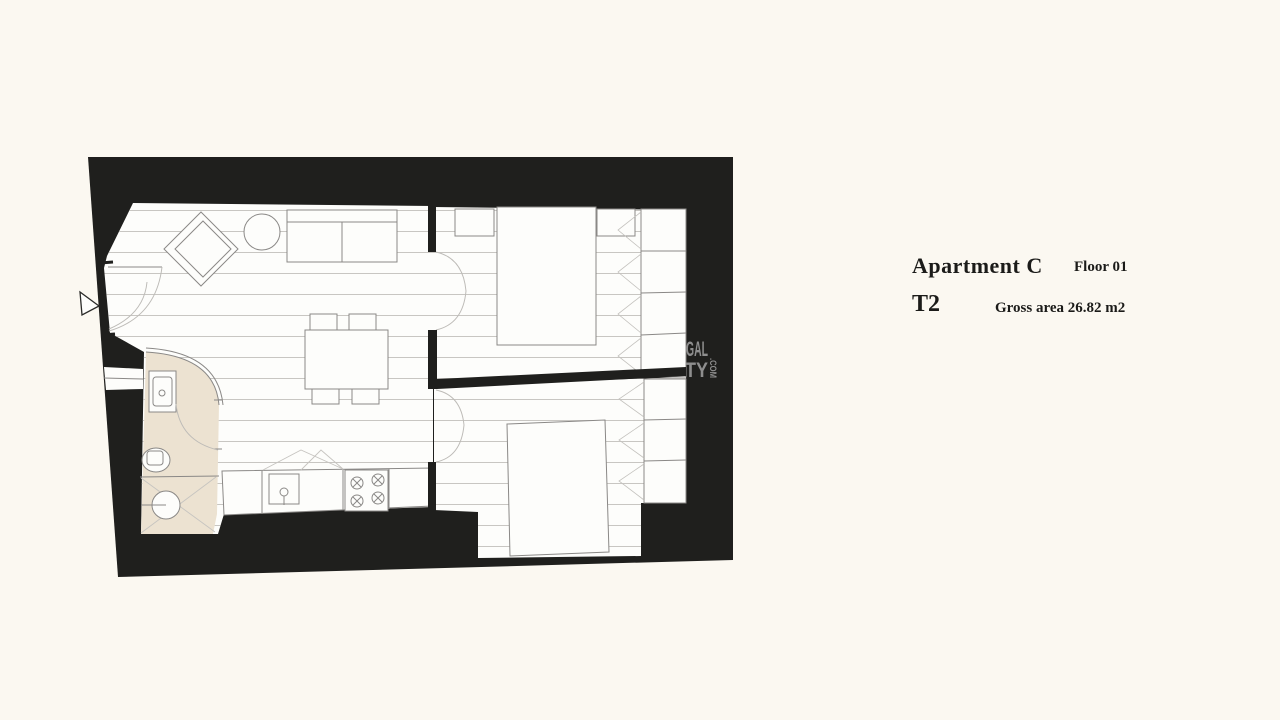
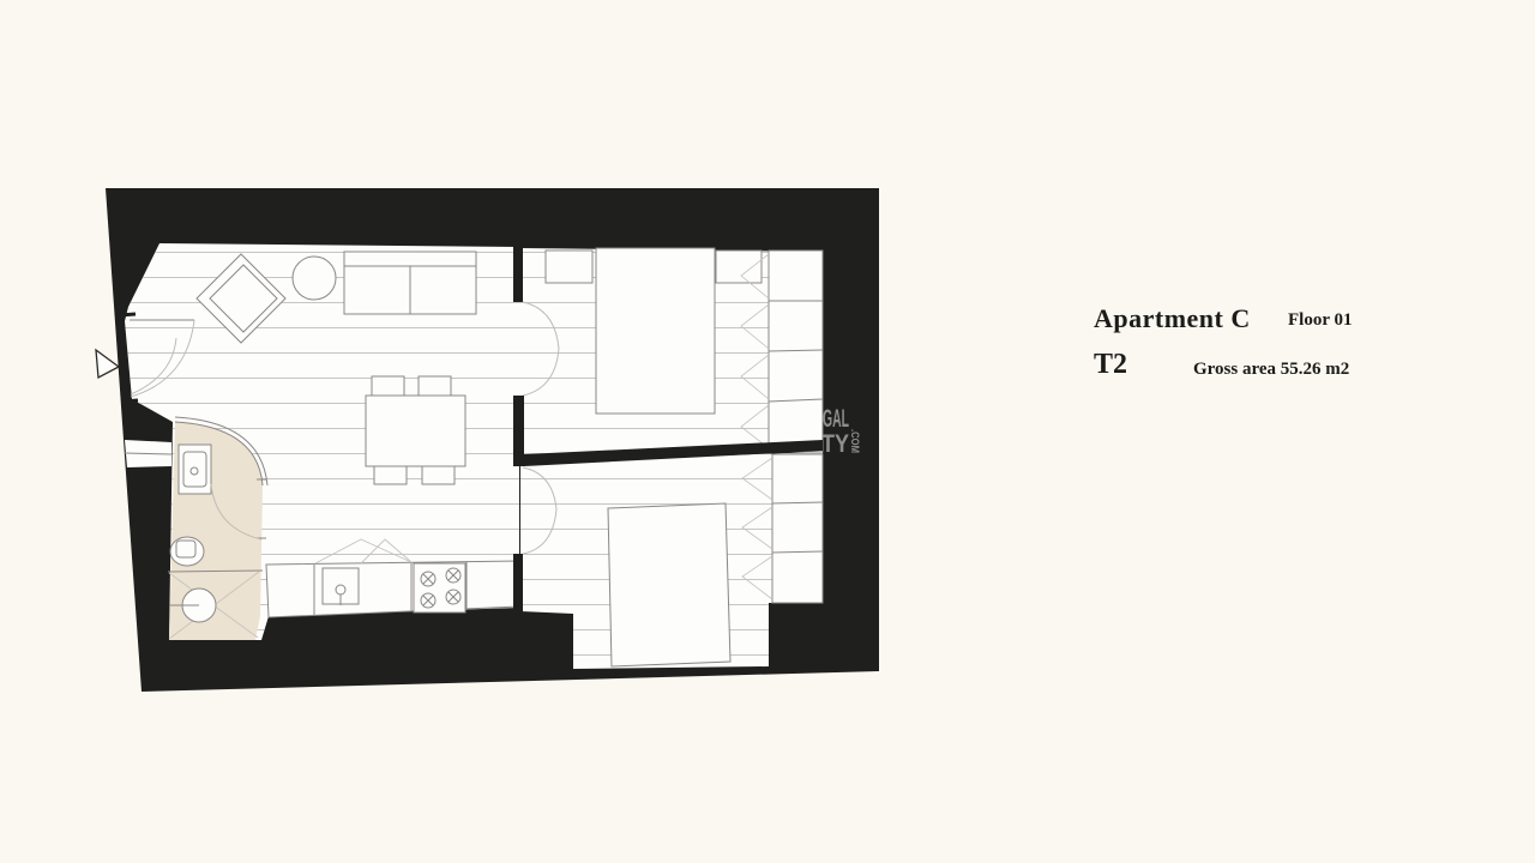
  GAL
  TY
  Apartment C
  Floor 01
  T2
- Gross area 26.82 m2
+ Gross area 55.26 m2
